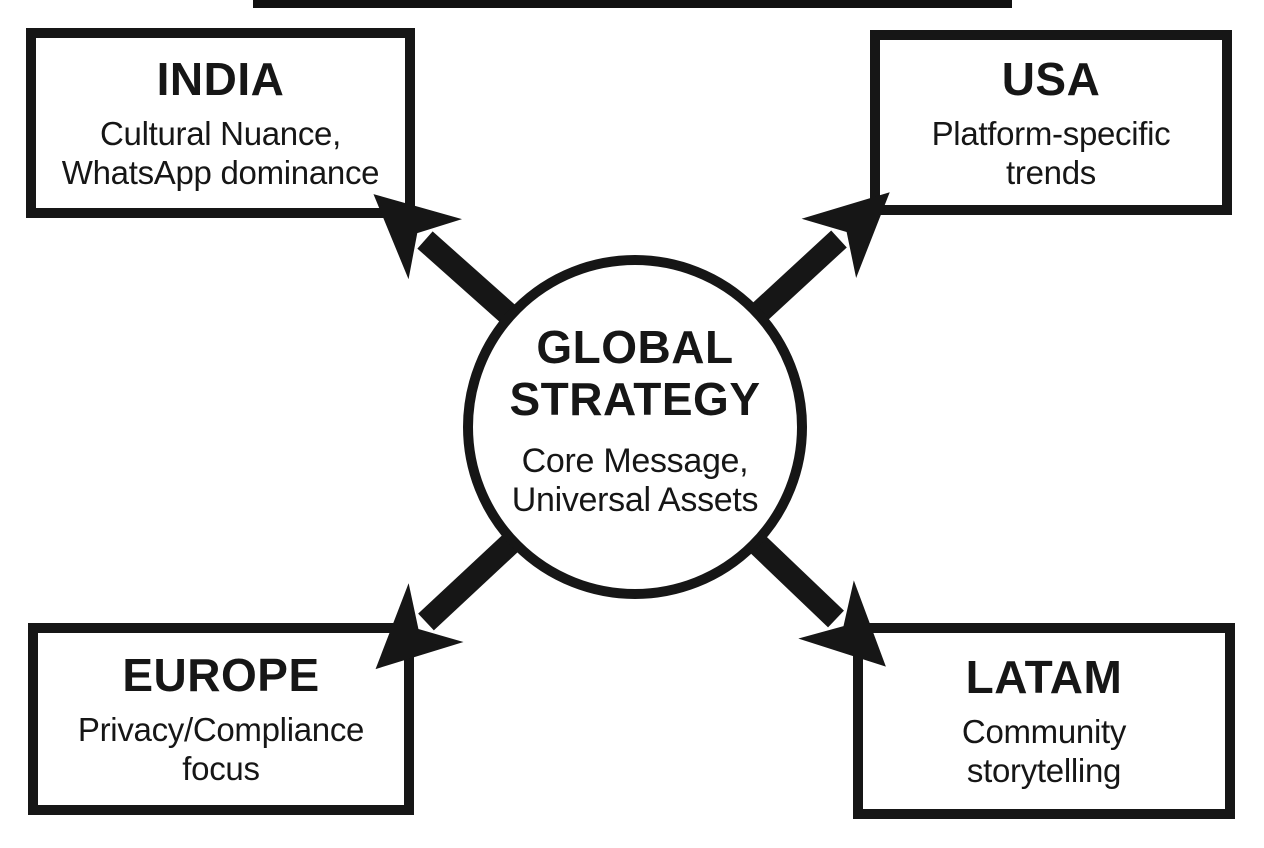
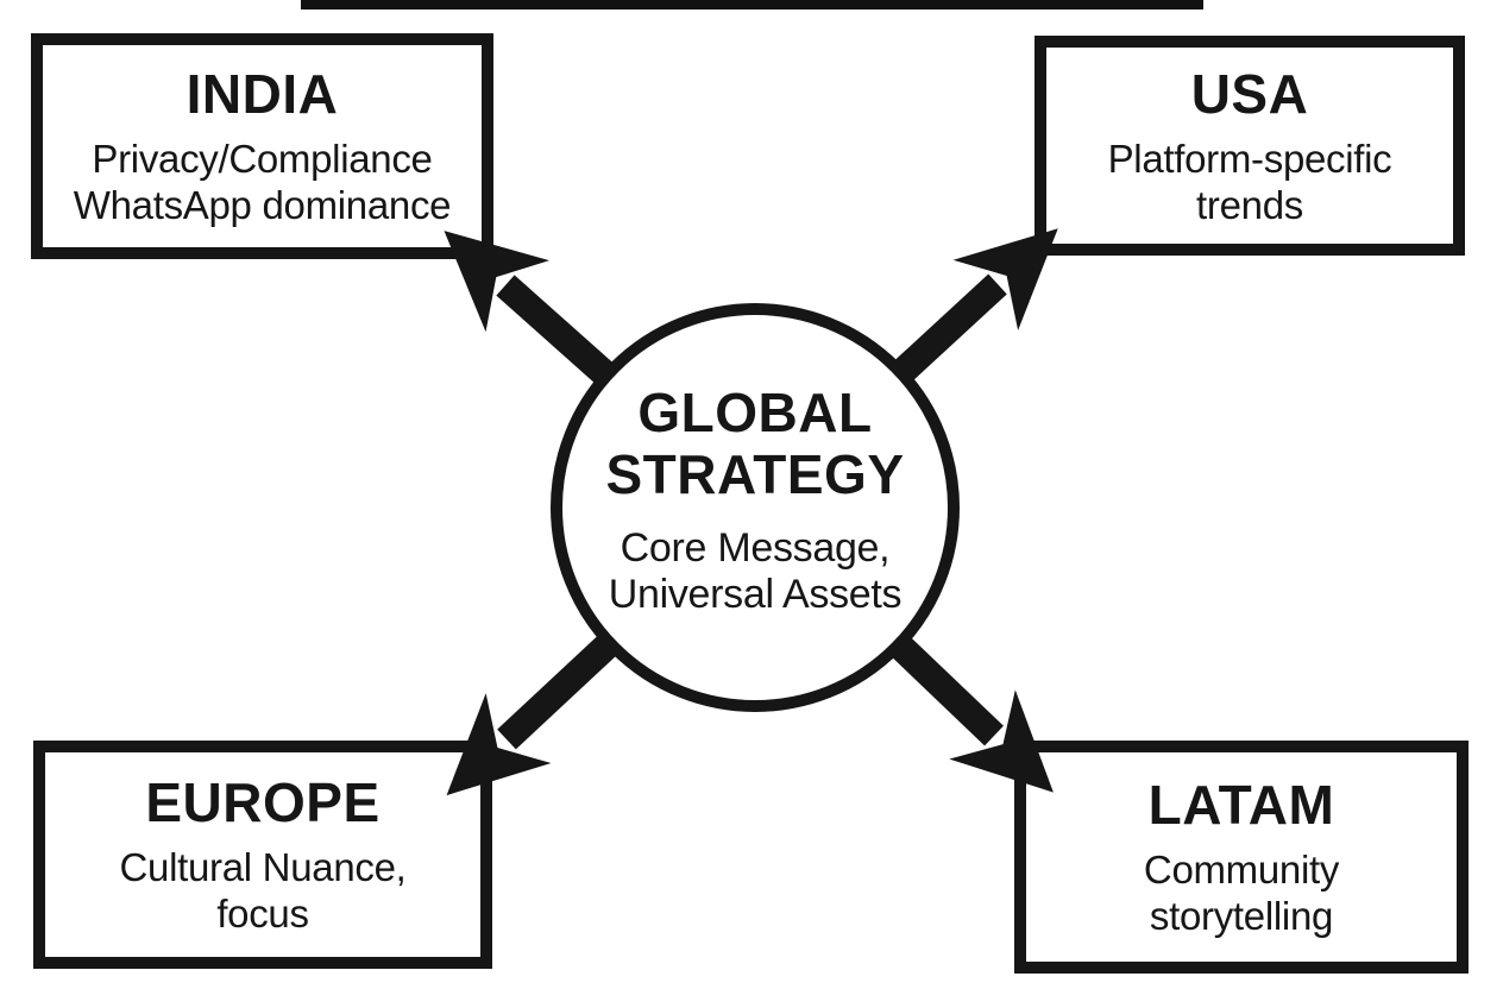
  INDIA
- Cultural Nuance,
+ Privacy/Compliance
  WhatsApp dominance
  USA
  Platform-specific
  trends
  EUROPE
- Privacy/Compliance
+ Cultural Nuance,
  focus
  LATAM
  Community
  storytelling
  GLOBAL
  STRATEGY
  Core Message,
  Universal Assets
